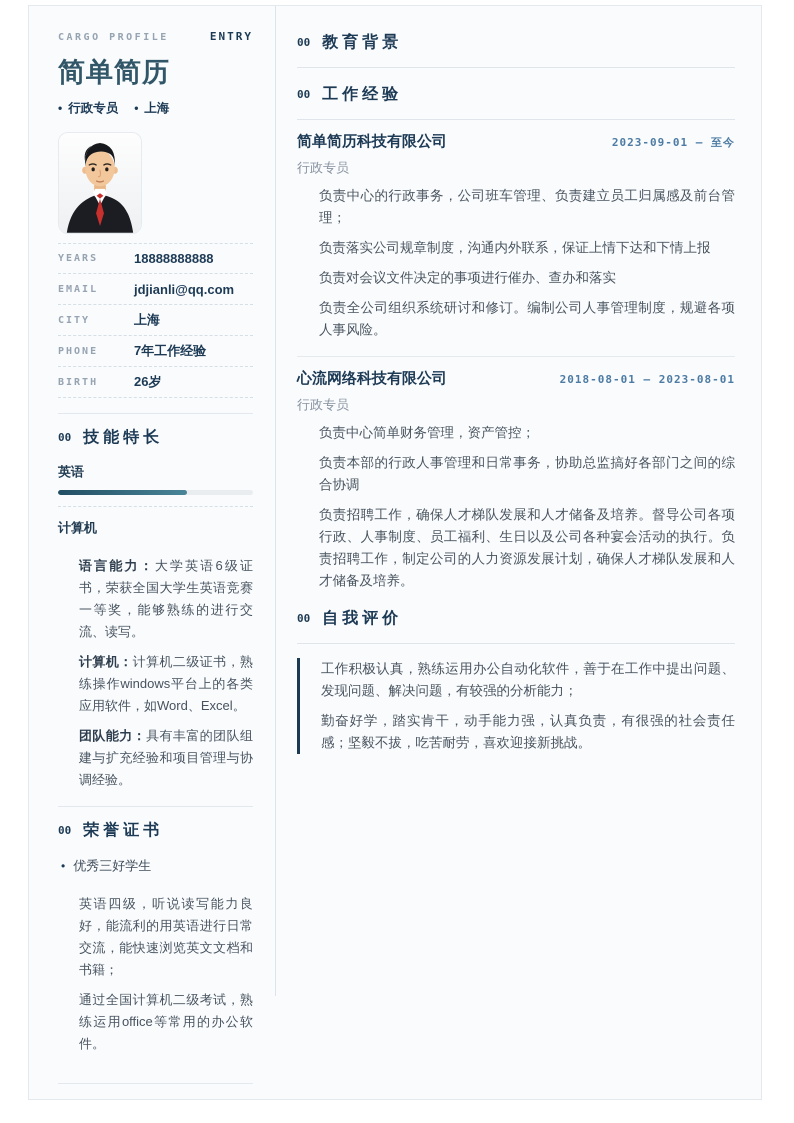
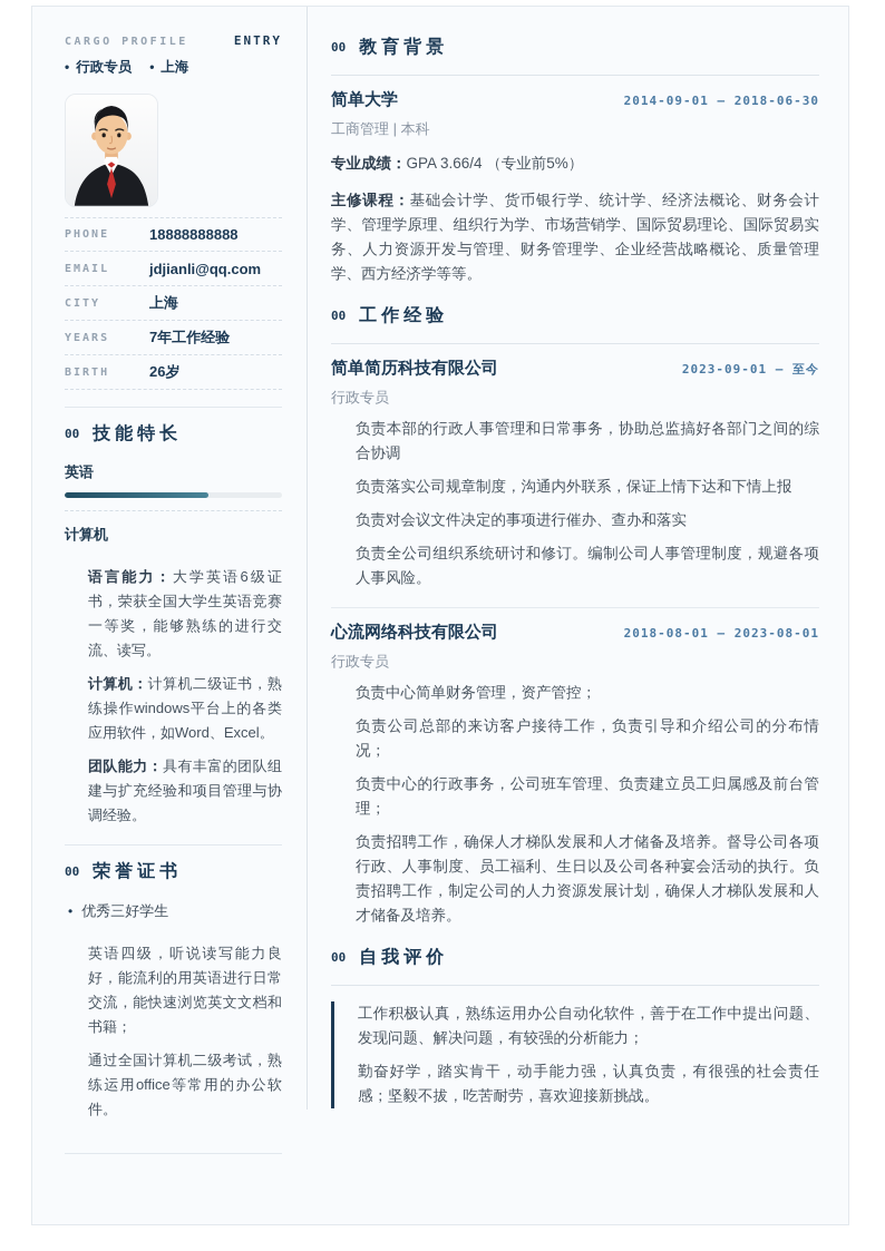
  CARGO PROFILE
  ENTRY
- 简单简历
  • 行政专员
  • 上海
- YEARS
+ PHONE
  18888888888
  EMAIL
  jdjianli@qq.com
  CITY
  上海
- PHONE
+ YEARS
  7年工作经验
  BIRTH
  26岁
  00
  技能特长
  英语
  计算机
  语言能力：大学英语6级证书，荣获全国大学生英语竞赛一等奖，能够熟练的进行交流、读写。
  计算机：计算机二级证书，熟练操作windows平台上的各类应用软件，如Word、Excel。
  团队能力：具有丰富的团队组建与扩充经验和项目管理与协调经验。
  00
  荣誉证书
  •
  优秀三好学生
  英语四级，听说读写能力良好，能流利的用英语进行日常交流，能快速浏览英文文档和书籍；
  通过全国计算机二级考试，熟练运用office等常用的办公软件。
  00
  教育背景
+ 简单大学
+ 2014-09-01 – 2018-06-30
+ 工商管理 | 本科
+ 专业成绩：GPA 3.66/4 （专业前5%）
+ 主修课程：基础会计学、货币银行学、统计学、经济法概论、财务会计学、管理学原理、组织行为学、市场营销学、国际贸易理论、国际贸易实务、人力资源开发与管理、财务管理学、企业经营战略概论、质量管理学、西方经济学等等。
  00
  工作经验
  简单简历科技有限公司
  2023-09-01 – 至今
  行政专员
- 负责中心的行政事务，公司班车管理、负责建立员工归属感及前台管理；
+ 负责本部的行政人事管理和日常事务，协助总监搞好各部门之间的综合协调
  负责落实公司规章制度，沟通内外联系，保证上情下达和下情上报
  负责对会议文件决定的事项进行催办、查办和落实
  负责全公司组织系统研讨和修订。编制公司人事管理制度，规避各项人事风险。
  心流网络科技有限公司
  2018-08-01 – 2023-08-01
  行政专员
  负责中心简单财务管理，资产管控；
+ 负责公司总部的来访客户接待工作，负责引导和介绍公司的分布情况；
- 负责本部的行政人事管理和日常事务，协助总监搞好各部门之间的综合协调
+ 负责中心的行政事务，公司班车管理、负责建立员工归属感及前台管理；
  负责招聘工作，确保人才梯队发展和人才储备及培养。督导公司各项行政、人事制度、员工福利、生日以及公司各种宴会活动的执行。负责招聘工作，制定公司的人力资源发展计划，确保人才梯队发展和人才储备及培养。
  00
  自我评价
  工作积极认真，熟练运用办公自动化软件，善于在工作中提出问题、发现问题、解决问题，有较强的分析能力；
  勤奋好学，踏实肯干，动手能力强，认真负责，有很强的社会责任感；坚毅不拔，吃苦耐劳，喜欢迎接新挑战。
